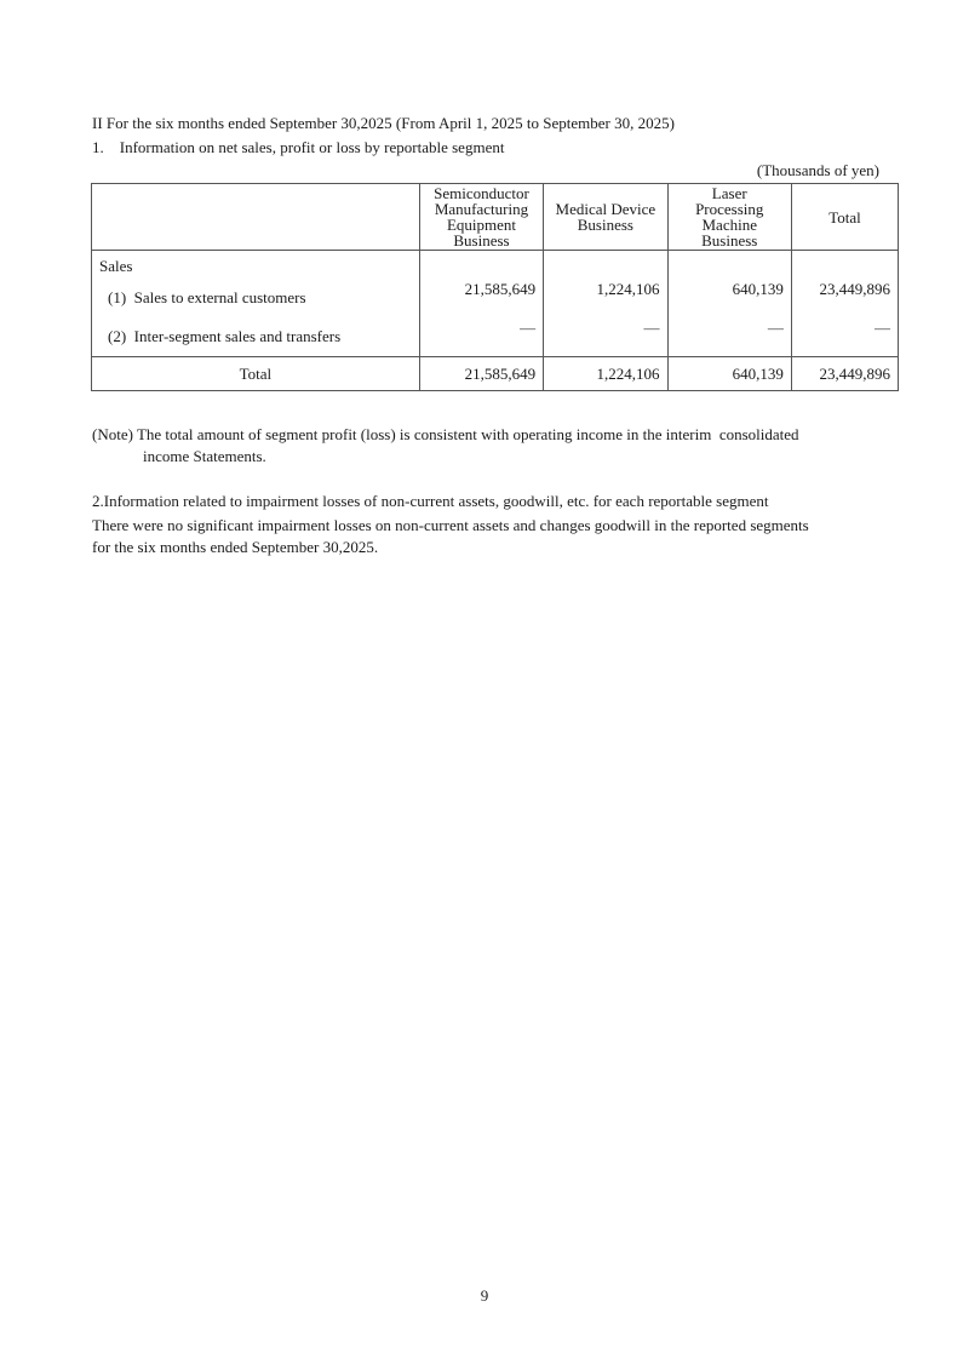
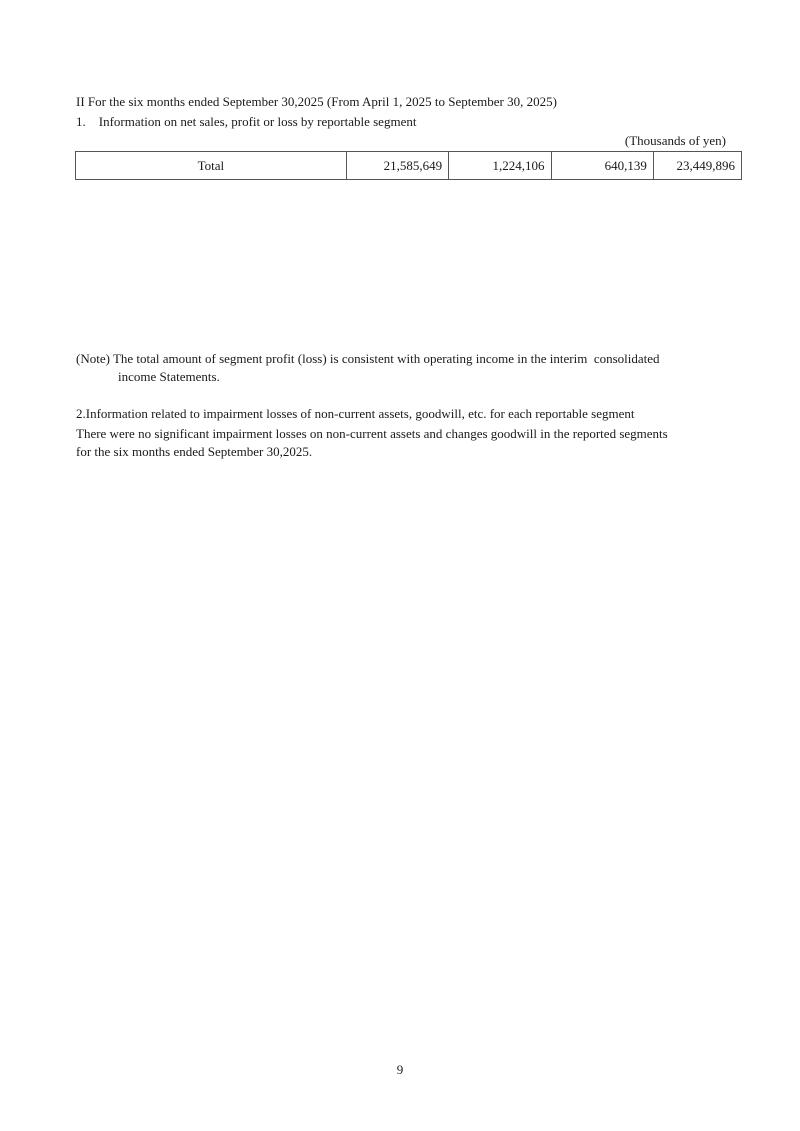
  II For the six months ended September 30,2025 (From April 1, 2025 to September 30, 2025)
  1. Information on net sales, profit or loss by reportable segment
  (Thousands of yen)
- 	Semiconductor Manufacturing Equipment Business	Medical Device Business	Laser Processing Machine Business	Total
- Sales (1) Sales to external customers (2) Inter-segment sales and transfers	21,585,649 —	1,224,106 —	640,139 —	23,449,896 —
  Total	21,585,649	1,224,106	640,139	23,449,896
  (Note) The total amount of segment profit (loss) is consistent with operating income in the interim consolidated
  income Statements.
  2.Information related to impairment losses of non-current assets, goodwill, etc. for each reportable segment
  There were no significant impairment losses on non-current assets and changes goodwill in the reported segments
  for the six months ended September 30,2025.
  9
